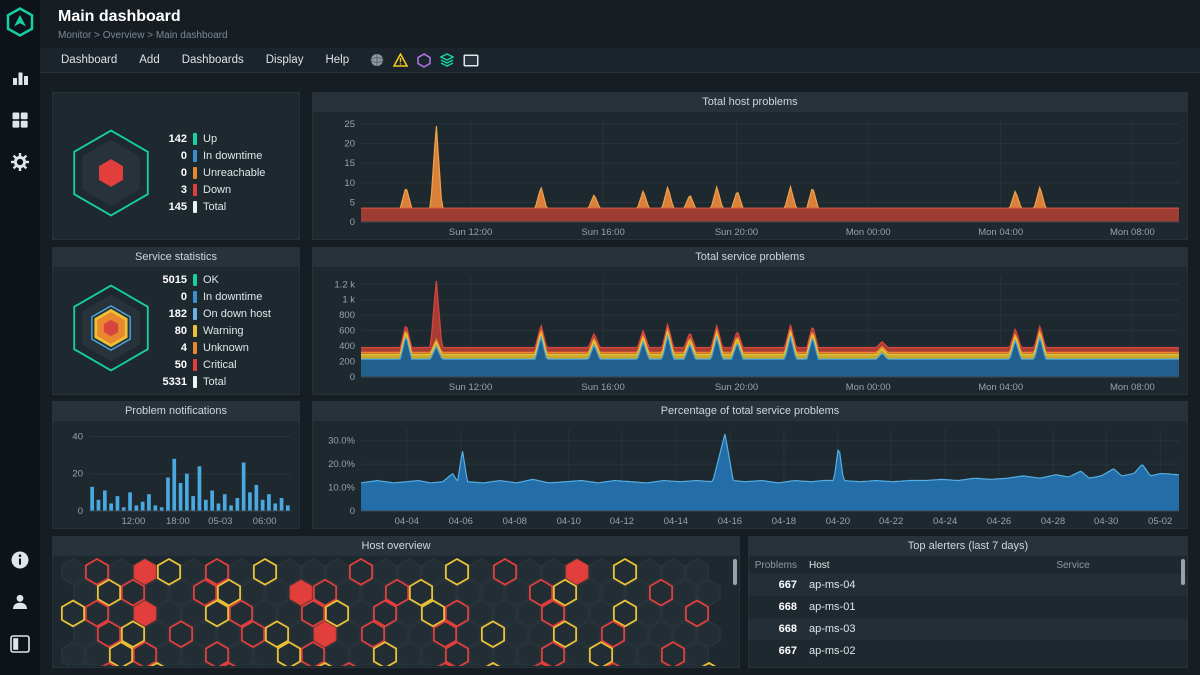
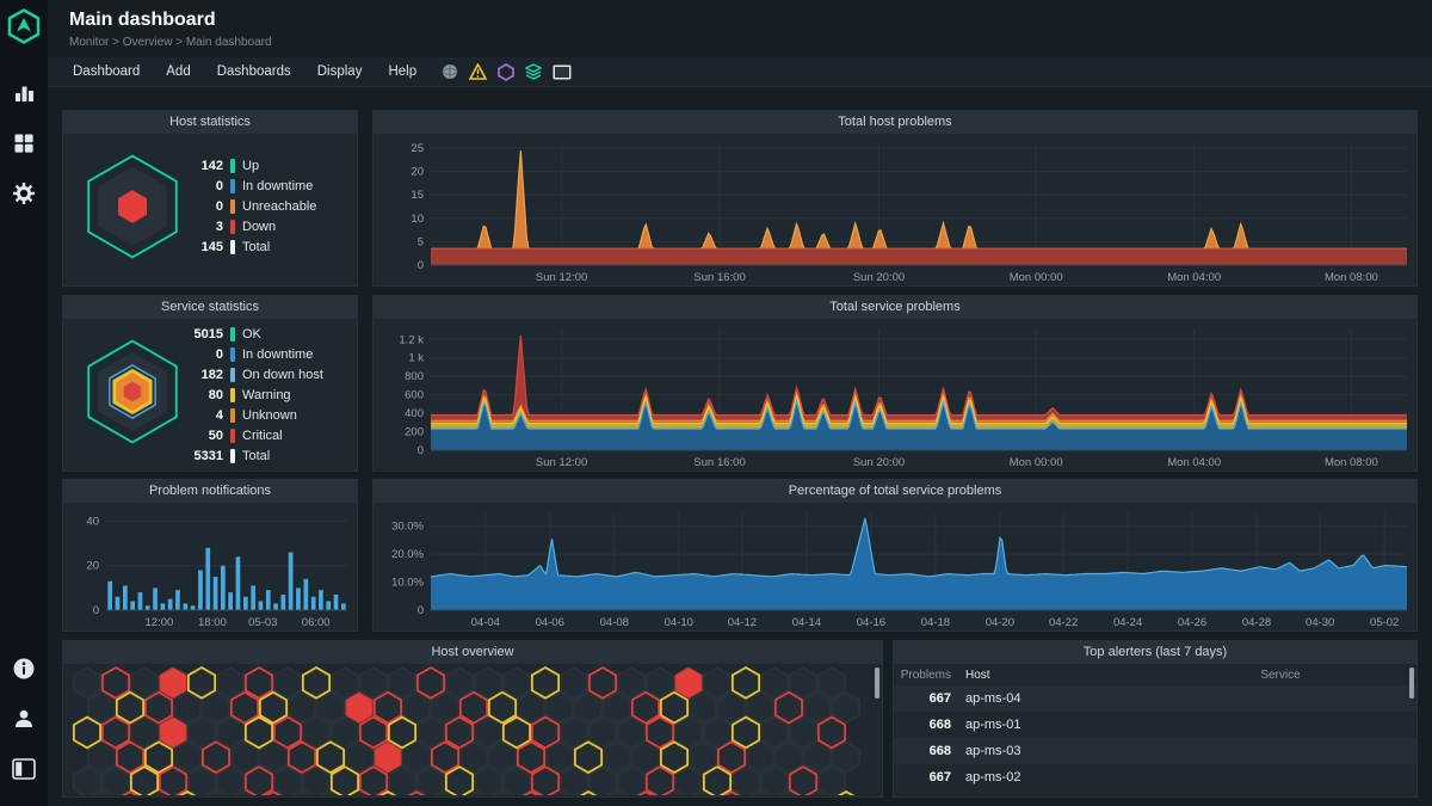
  Main dashboard
  Monitor > Overview > Main dashboard
  Dashboard
  Add
  Dashboards
  Display
  Help
+ Host statistics
  142
  Up
  0
  In downtime
  0
  Unreachable
  3
  Down
  145
  Total
  Service statistics
  5015
  OK
  0
  In downtime
  182
  On down host
  80
  Warning
  4
  Unknown
  50
  Critical
  5331
  Total
  Problem notifications
  0
  20
  40
  12:00
  18:00
  05-03
  06:00
  Total host problems
  0
  5
  10
  15
  20
  25
  Sun 12:00
  Sun 16:00
  Sun 20:00
  Mon 00:00
  Mon 04:00
  Mon 08:00
  Total service problems
  0
  200
  400
  600
  800
  1 k
  1.2 k
  Sun 12:00
  Sun 16:00
  Sun 20:00
  Mon 00:00
  Mon 04:00
  Mon 08:00
  Percentage of total service problems
  0
  10.0%
  20.0%
  30.0%
  04-04
  04-06
  04-08
  04-10
  04-12
  04-14
  04-16
  04-18
  04-20
  04-22
  04-24
  04-26
  04-28
  04-30
  05-02
  Host overview
  Top alerters (last 7 days)
  Problems
  Host
  Service
  667
  ap-ms-04
  668
  ap-ms-01
  668
  ap-ms-03
  667
  ap-ms-02
